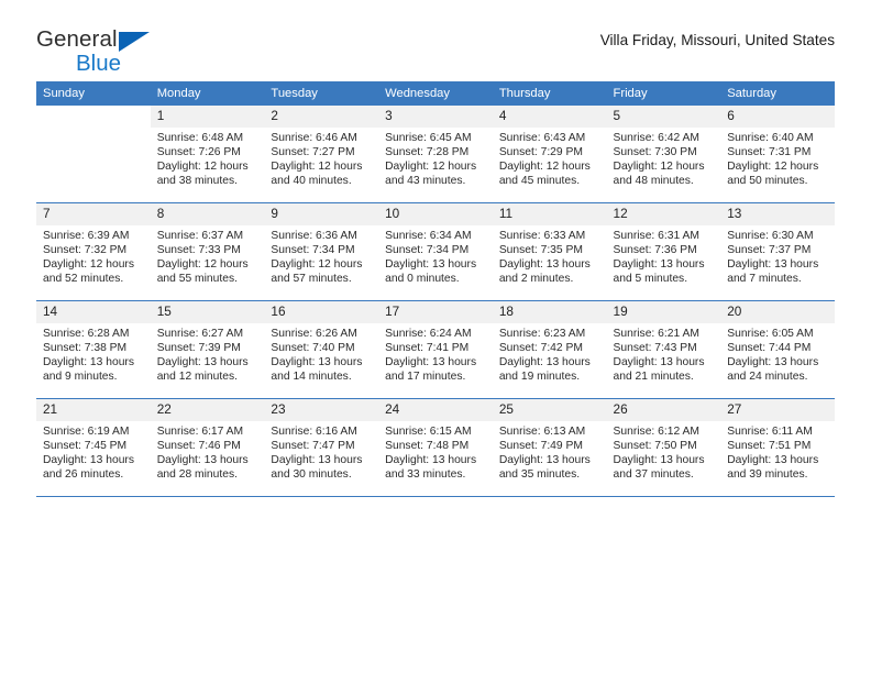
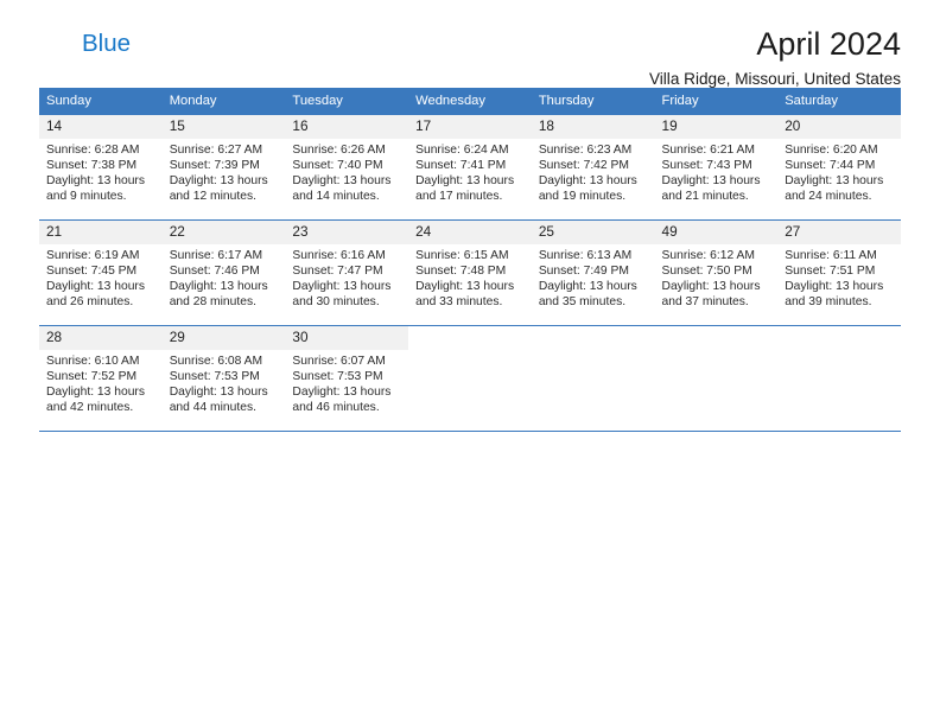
- General
  Blue
+ April 2024
- Villa Friday, Missouri, United States
+ Villa Ridge, Missouri, United States
  Sunday	Monday	Tuesday	Wednesday	Thursday	Friday	Saturday
- 	1Sunrise: 6:48 AMSunset: 7:26 PMDaylight: 12 hoursand 38 minutes.	2Sunrise: 6:46 AMSunset: 7:27 PMDaylight: 12 hoursand 40 minutes.	3Sunrise: 6:45 AMSunset: 7:28 PMDaylight: 12 hoursand 43 minutes.	4Sunrise: 6:43 AMSunset: 7:29 PMDaylight: 12 hoursand 45 minutes.	5Sunrise: 6:42 AMSunset: 7:30 PMDaylight: 12 hoursand 48 minutes.	6Sunrise: 6:40 AMSunset: 7:31 PMDaylight: 12 hoursand 50 minutes.
- 7Sunrise: 6:39 AMSunset: 7:32 PMDaylight: 12 hoursand 52 minutes.	8Sunrise: 6:37 AMSunset: 7:33 PMDaylight: 12 hoursand 55 minutes.	9Sunrise: 6:36 AMSunset: 7:34 PMDaylight: 12 hoursand 57 minutes.	10Sunrise: 6:34 AMSunset: 7:34 PMDaylight: 13 hoursand 0 minutes.	11Sunrise: 6:33 AMSunset: 7:35 PMDaylight: 13 hoursand 2 minutes.	12Sunrise: 6:31 AMSunset: 7:36 PMDaylight: 13 hoursand 5 minutes.	13Sunrise: 6:30 AMSunset: 7:37 PMDaylight: 13 hoursand 7 minutes.
- 14Sunrise: 6:28 AMSunset: 7:38 PMDaylight: 13 hoursand 9 minutes.	15Sunrise: 6:27 AMSunset: 7:39 PMDaylight: 13 hoursand 12 minutes.	16Sunrise: 6:26 AMSunset: 7:40 PMDaylight: 13 hoursand 14 minutes.	17Sunrise: 6:24 AMSunset: 7:41 PMDaylight: 13 hoursand 17 minutes.	18Sunrise: 6:23 AMSunset: 7:42 PMDaylight: 13 hoursand 19 minutes.	19Sunrise: 6:21 AMSunset: 7:43 PMDaylight: 13 hoursand 21 minutes.	20Sunrise: 6:05 AMSunset: 7:44 PMDaylight: 13 hoursand 24 minutes.
+ 14Sunrise: 6:28 AMSunset: 7:38 PMDaylight: 13 hoursand 9 minutes.	15Sunrise: 6:27 AMSunset: 7:39 PMDaylight: 13 hoursand 12 minutes.	16Sunrise: 6:26 AMSunset: 7:40 PMDaylight: 13 hoursand 14 minutes.	17Sunrise: 6:24 AMSunset: 7:41 PMDaylight: 13 hoursand 17 minutes.	18Sunrise: 6:23 AMSunset: 7:42 PMDaylight: 13 hoursand 19 minutes.	19Sunrise: 6:21 AMSunset: 7:43 PMDaylight: 13 hoursand 21 minutes.	20Sunrise: 6:20 AMSunset: 7:44 PMDaylight: 13 hoursand 24 minutes.
- 21Sunrise: 6:19 AMSunset: 7:45 PMDaylight: 13 hoursand 26 minutes.	22Sunrise: 6:17 AMSunset: 7:46 PMDaylight: 13 hoursand 28 minutes.	23Sunrise: 6:16 AMSunset: 7:47 PMDaylight: 13 hoursand 30 minutes.	24Sunrise: 6:15 AMSunset: 7:48 PMDaylight: 13 hoursand 33 minutes.	25Sunrise: 6:13 AMSunset: 7:49 PMDaylight: 13 hoursand 35 minutes.	26Sunrise: 6:12 AMSunset: 7:50 PMDaylight: 13 hoursand 37 minutes.	27Sunrise: 6:11 AMSunset: 7:51 PMDaylight: 13 hoursand 39 minutes.
+ 21Sunrise: 6:19 AMSunset: 7:45 PMDaylight: 13 hoursand 26 minutes.	22Sunrise: 6:17 AMSunset: 7:46 PMDaylight: 13 hoursand 28 minutes.	23Sunrise: 6:16 AMSunset: 7:47 PMDaylight: 13 hoursand 30 minutes.	24Sunrise: 6:15 AMSunset: 7:48 PMDaylight: 13 hoursand 33 minutes.	25Sunrise: 6:13 AMSunset: 7:49 PMDaylight: 13 hoursand 35 minutes.	49Sunrise: 6:12 AMSunset: 7:50 PMDaylight: 13 hoursand 37 minutes.	27Sunrise: 6:11 AMSunset: 7:51 PMDaylight: 13 hoursand 39 minutes.
+ 28Sunrise: 6:10 AMSunset: 7:52 PMDaylight: 13 hoursand 42 minutes.	29Sunrise: 6:08 AMSunset: 7:53 PMDaylight: 13 hoursand 44 minutes.	30Sunrise: 6:07 AMSunset: 7:53 PMDaylight: 13 hoursand 46 minutes.
